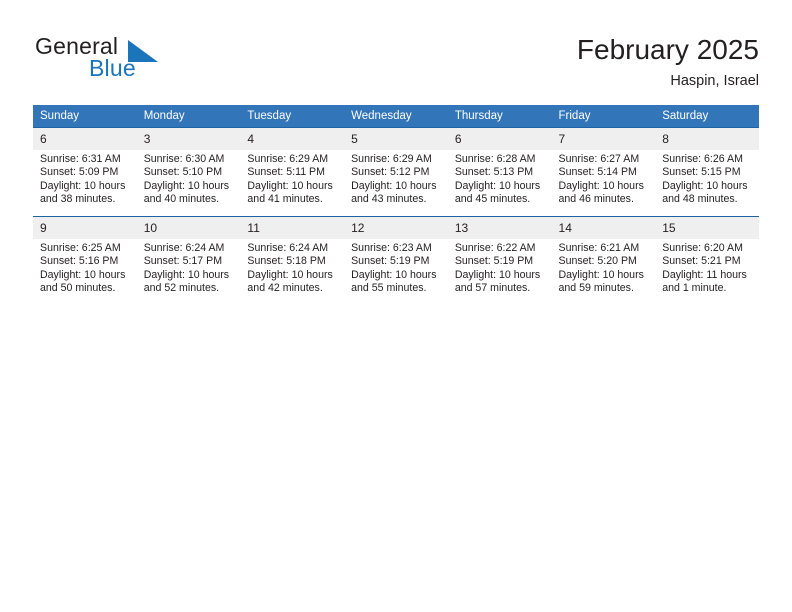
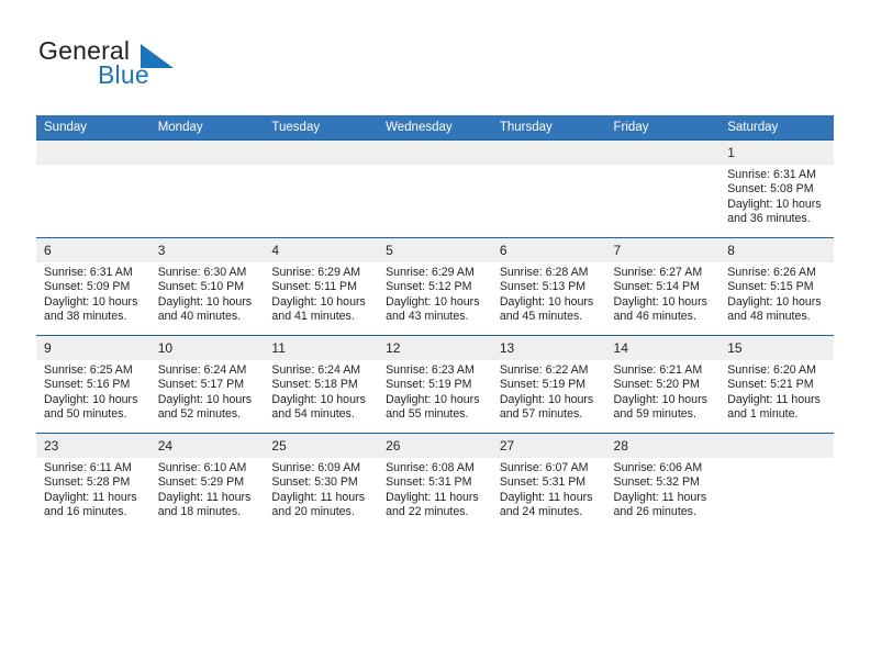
  General
  Blue
- February 2025
- Haspin, Israel
  Sunday	Monday	Tuesday	Wednesday	Thursday	Friday	Saturday
+ 						1Sunrise: 6:31 AMSunset: 5:08 PMDaylight: 10 hoursand 36 minutes.
  6Sunrise: 6:31 AMSunset: 5:09 PMDaylight: 10 hoursand 38 minutes.	3Sunrise: 6:30 AMSunset: 5:10 PMDaylight: 10 hoursand 40 minutes.	4Sunrise: 6:29 AMSunset: 5:11 PMDaylight: 10 hoursand 41 minutes.	5Sunrise: 6:29 AMSunset: 5:12 PMDaylight: 10 hoursand 43 minutes.	6Sunrise: 6:28 AMSunset: 5:13 PMDaylight: 10 hoursand 45 minutes.	7Sunrise: 6:27 AMSunset: 5:14 PMDaylight: 10 hoursand 46 minutes.	8Sunrise: 6:26 AMSunset: 5:15 PMDaylight: 10 hoursand 48 minutes.
- 9Sunrise: 6:25 AMSunset: 5:16 PMDaylight: 10 hoursand 50 minutes.	10Sunrise: 6:24 AMSunset: 5:17 PMDaylight: 10 hoursand 52 minutes.	11Sunrise: 6:24 AMSunset: 5:18 PMDaylight: 10 hoursand 42 minutes.	12Sunrise: 6:23 AMSunset: 5:19 PMDaylight: 10 hoursand 55 minutes.	13Sunrise: 6:22 AMSunset: 5:19 PMDaylight: 10 hoursand 57 minutes.	14Sunrise: 6:21 AMSunset: 5:20 PMDaylight: 10 hoursand 59 minutes.	15Sunrise: 6:20 AMSunset: 5:21 PMDaylight: 11 hoursand 1 minute.
+ 9Sunrise: 6:25 AMSunset: 5:16 PMDaylight: 10 hoursand 50 minutes.	10Sunrise: 6:24 AMSunset: 5:17 PMDaylight: 10 hoursand 52 minutes.	11Sunrise: 6:24 AMSunset: 5:18 PMDaylight: 10 hoursand 54 minutes.	12Sunrise: 6:23 AMSunset: 5:19 PMDaylight: 10 hoursand 55 minutes.	13Sunrise: 6:22 AMSunset: 5:19 PMDaylight: 10 hoursand 57 minutes.	14Sunrise: 6:21 AMSunset: 5:20 PMDaylight: 10 hoursand 59 minutes.	15Sunrise: 6:20 AMSunset: 5:21 PMDaylight: 11 hoursand 1 minute.
+ 23Sunrise: 6:11 AMSunset: 5:28 PMDaylight: 11 hoursand 16 minutes.	24Sunrise: 6:10 AMSunset: 5:29 PMDaylight: 11 hoursand 18 minutes.	25Sunrise: 6:09 AMSunset: 5:30 PMDaylight: 11 hoursand 20 minutes.	26Sunrise: 6:08 AMSunset: 5:31 PMDaylight: 11 hoursand 22 minutes.	27Sunrise: 6:07 AMSunset: 5:31 PMDaylight: 11 hoursand 24 minutes.	28Sunrise: 6:06 AMSunset: 5:32 PMDaylight: 11 hoursand 26 minutes.
